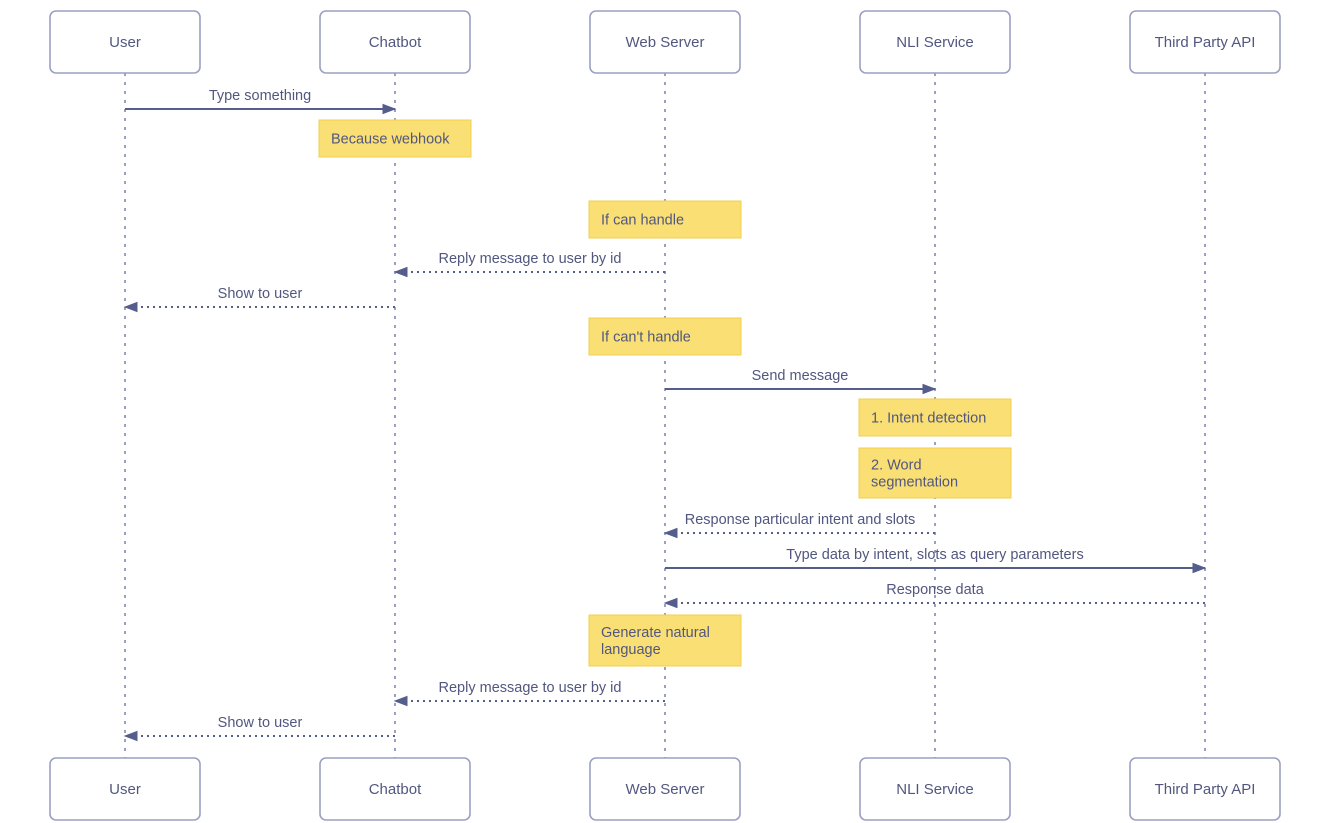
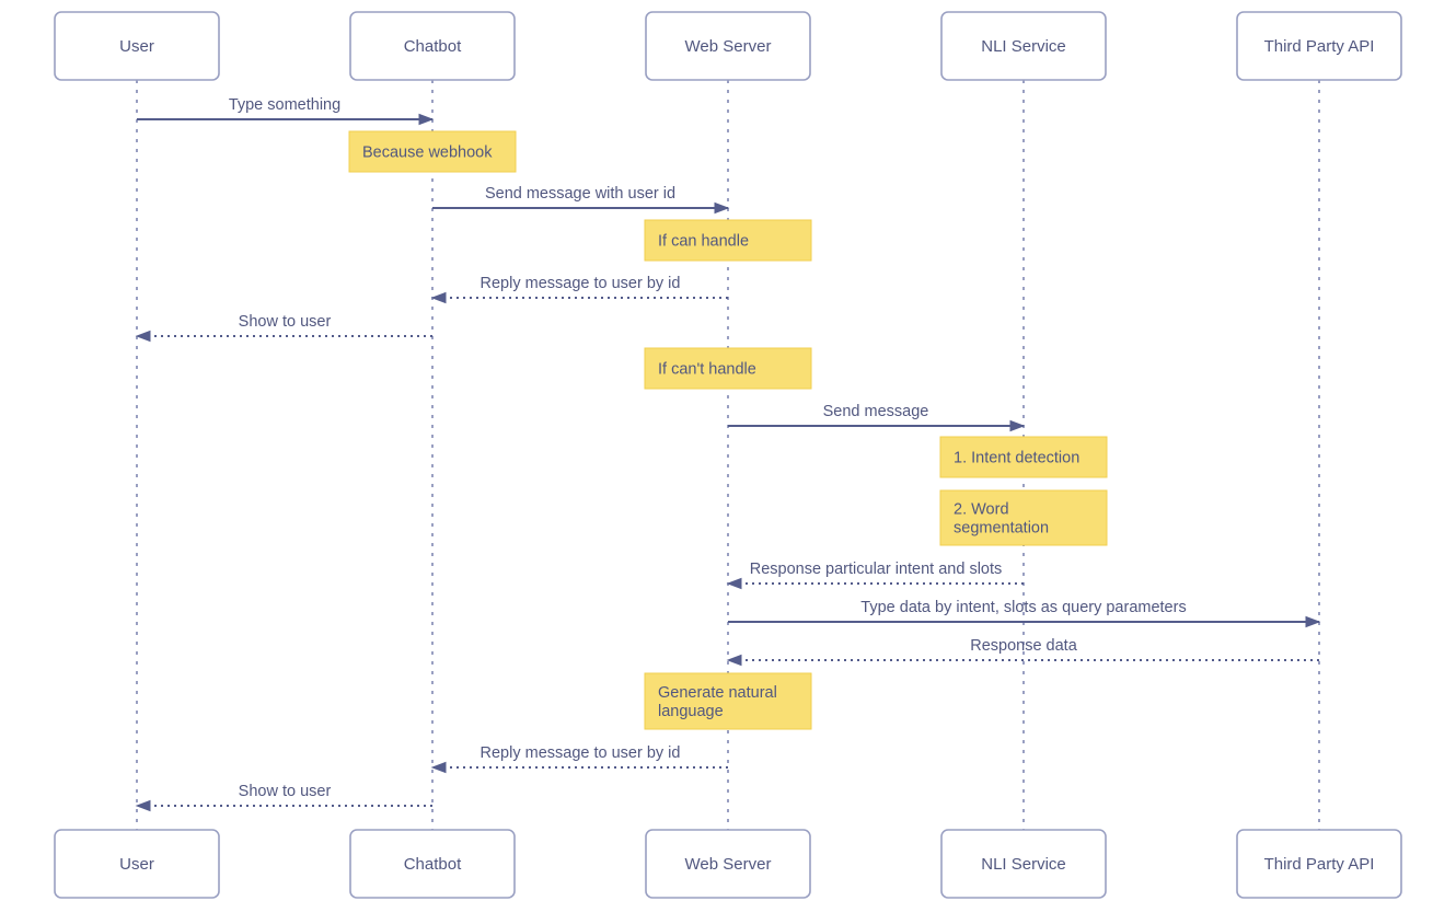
  Type something
+ Send message with user id
  Reply message to user by id
  Show to user
  Send message
  Response particular intent and slots
  Type data by intent, slots as query parameters
  Response data
  Reply message to user by id
  Show to user
  User
  User
  Chatbot
  Chatbot
  Web Server
  Web Server
  NLI Service
  NLI Service
  Third Party API
  Third Party API
  Because webhook
  If can handle
  If can't handle
  1. Intent detection
  2. Word
  segmentation
  Generate natural
  language
